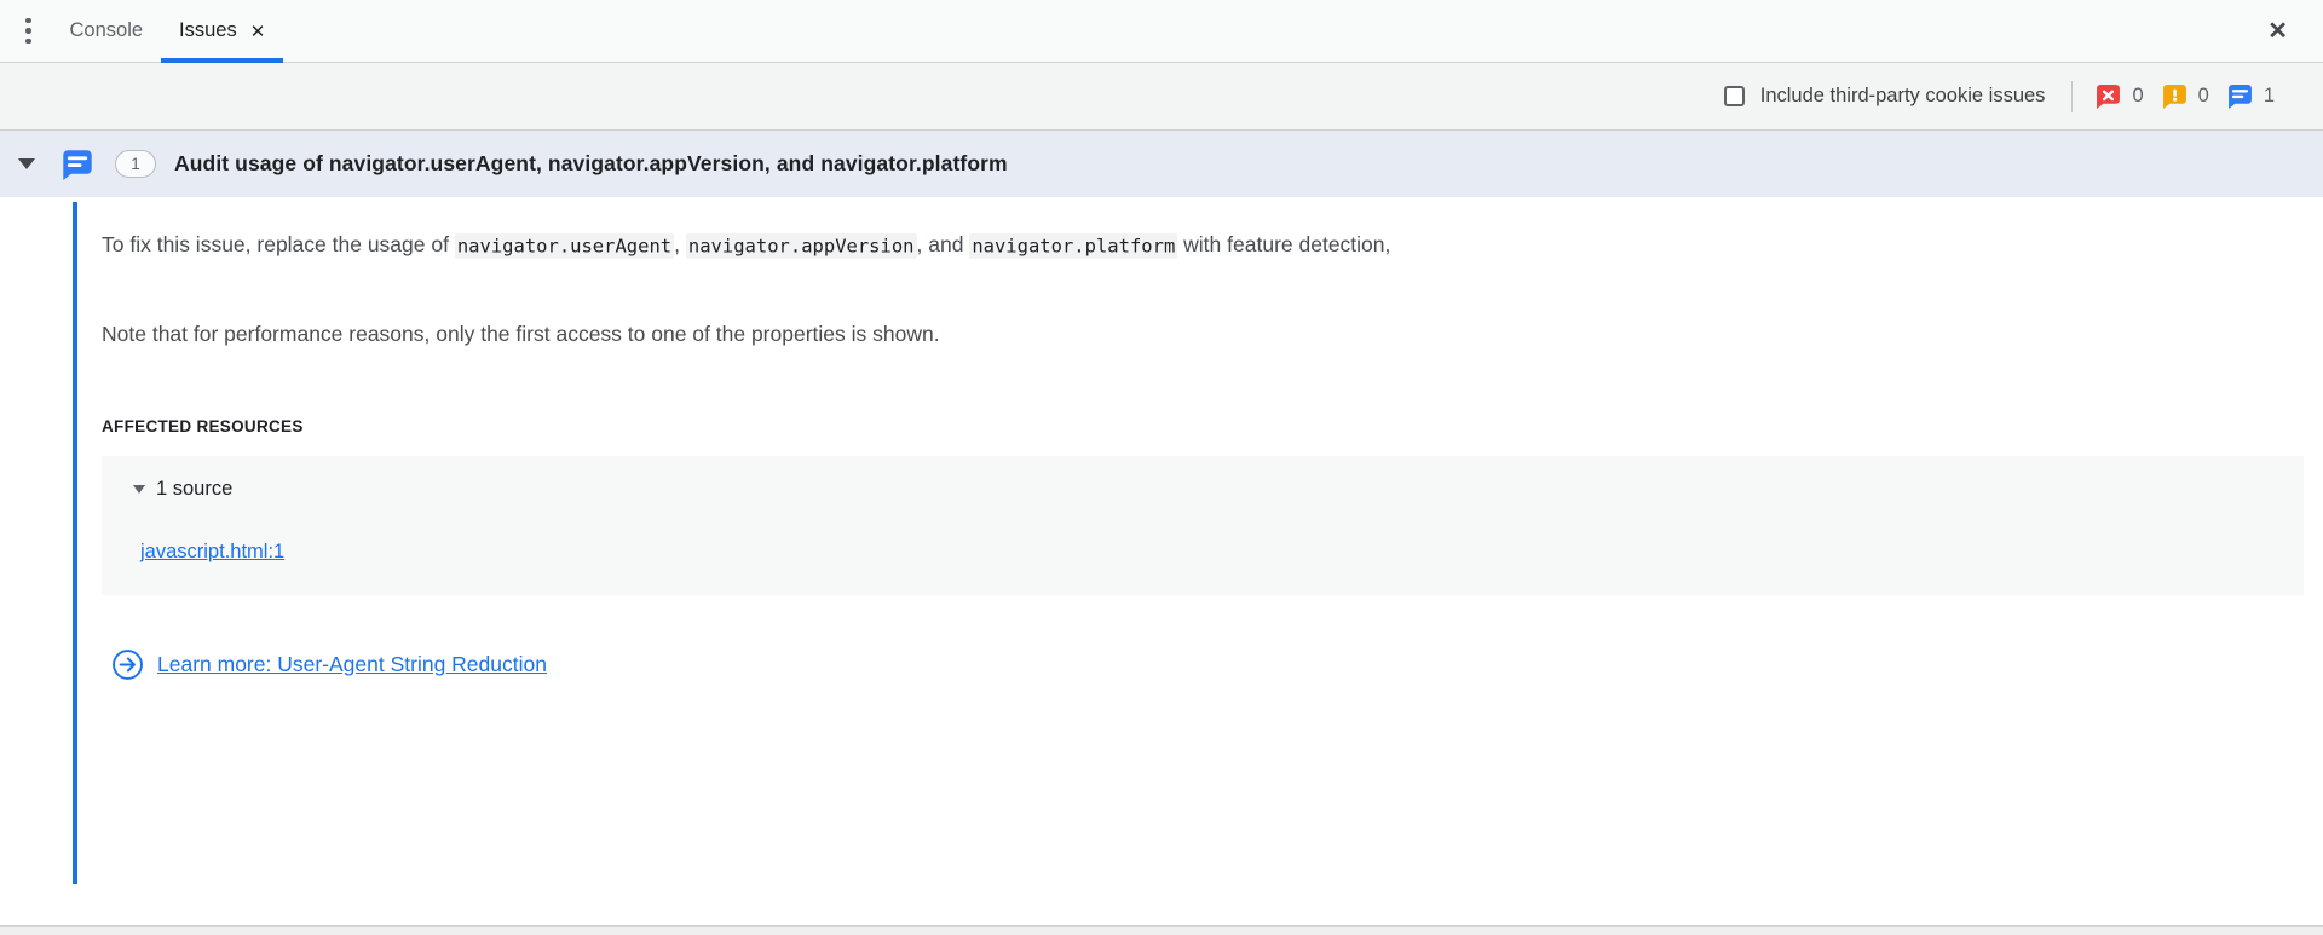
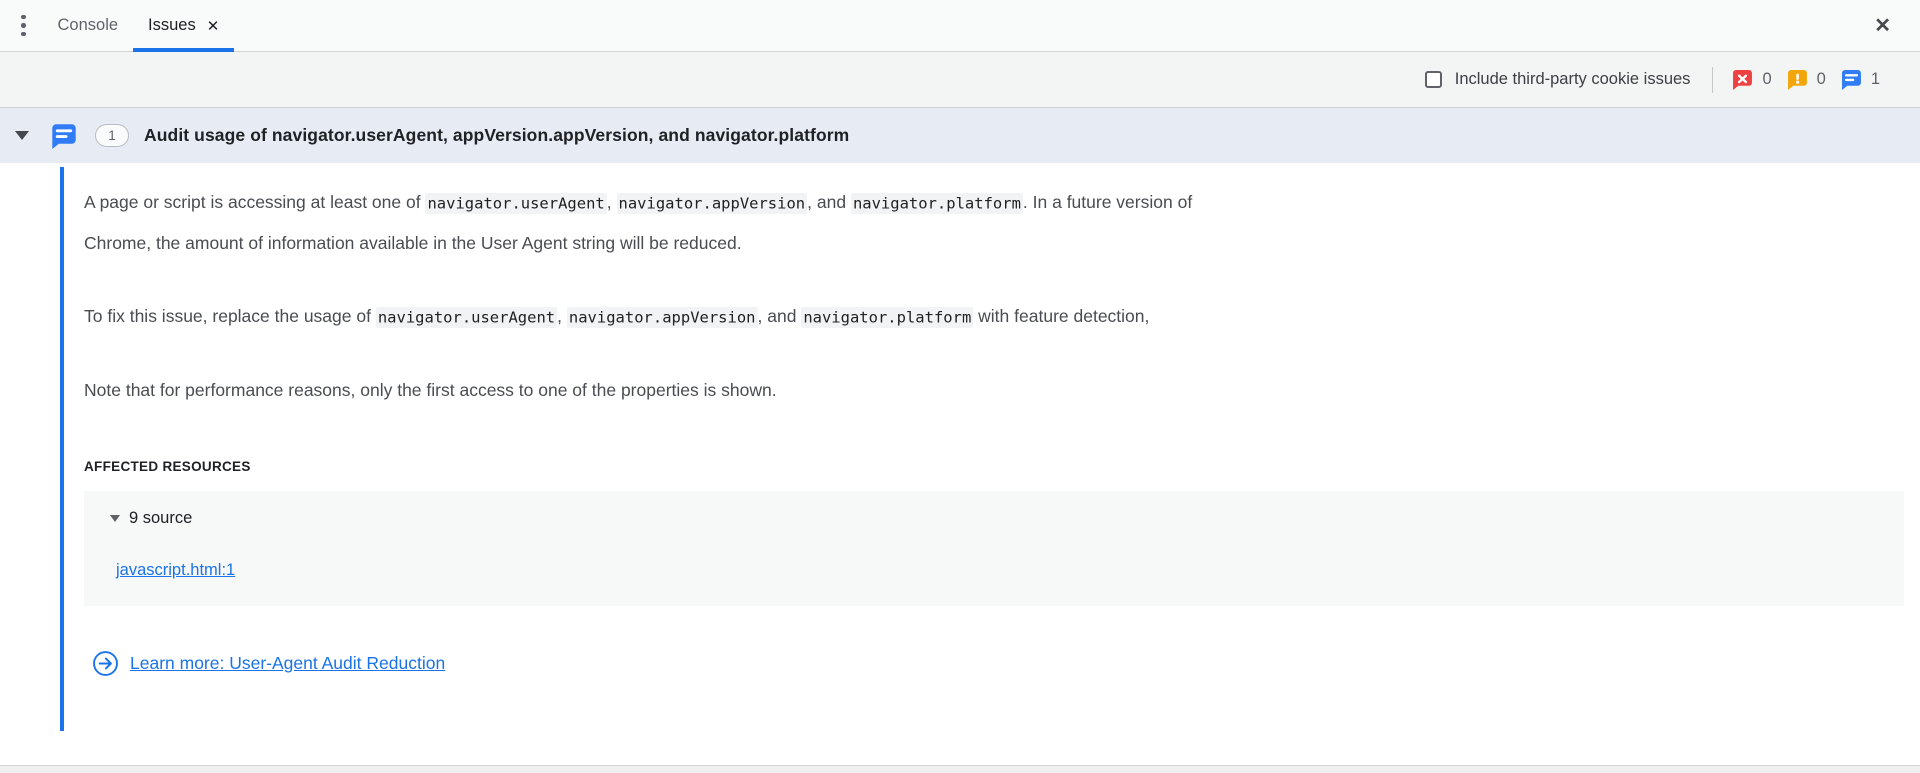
  Console
  Issues
  ✕
  ✕
  Include third-party cookie issues
  0
  0
  1
  1
- Audit usage of navigator.userAgent, navigator.appVersion, and navigator.platform
+ Audit usage of navigator.userAgent, appVersion.appVersion, and navigator.platform
+ A page or script is accessing at least one of navigator.userAgent, navigator.appVersion, and navigator.platform. In a future version of
+ Chrome, the amount of information available in the User Agent string will be reduced.
  To fix this issue, replace the usage of navigator.userAgent, navigator.appVersion, and navigator.platform with feature detection,
  Note that for performance reasons, only the first access to one of the properties is shown.
  AFFECTED RESOURCES
- 1 source
+ 9 source
  javascript.html:1
- Learn more: User-Agent String Reduction
+ Learn more: User-Agent Audit Reduction
